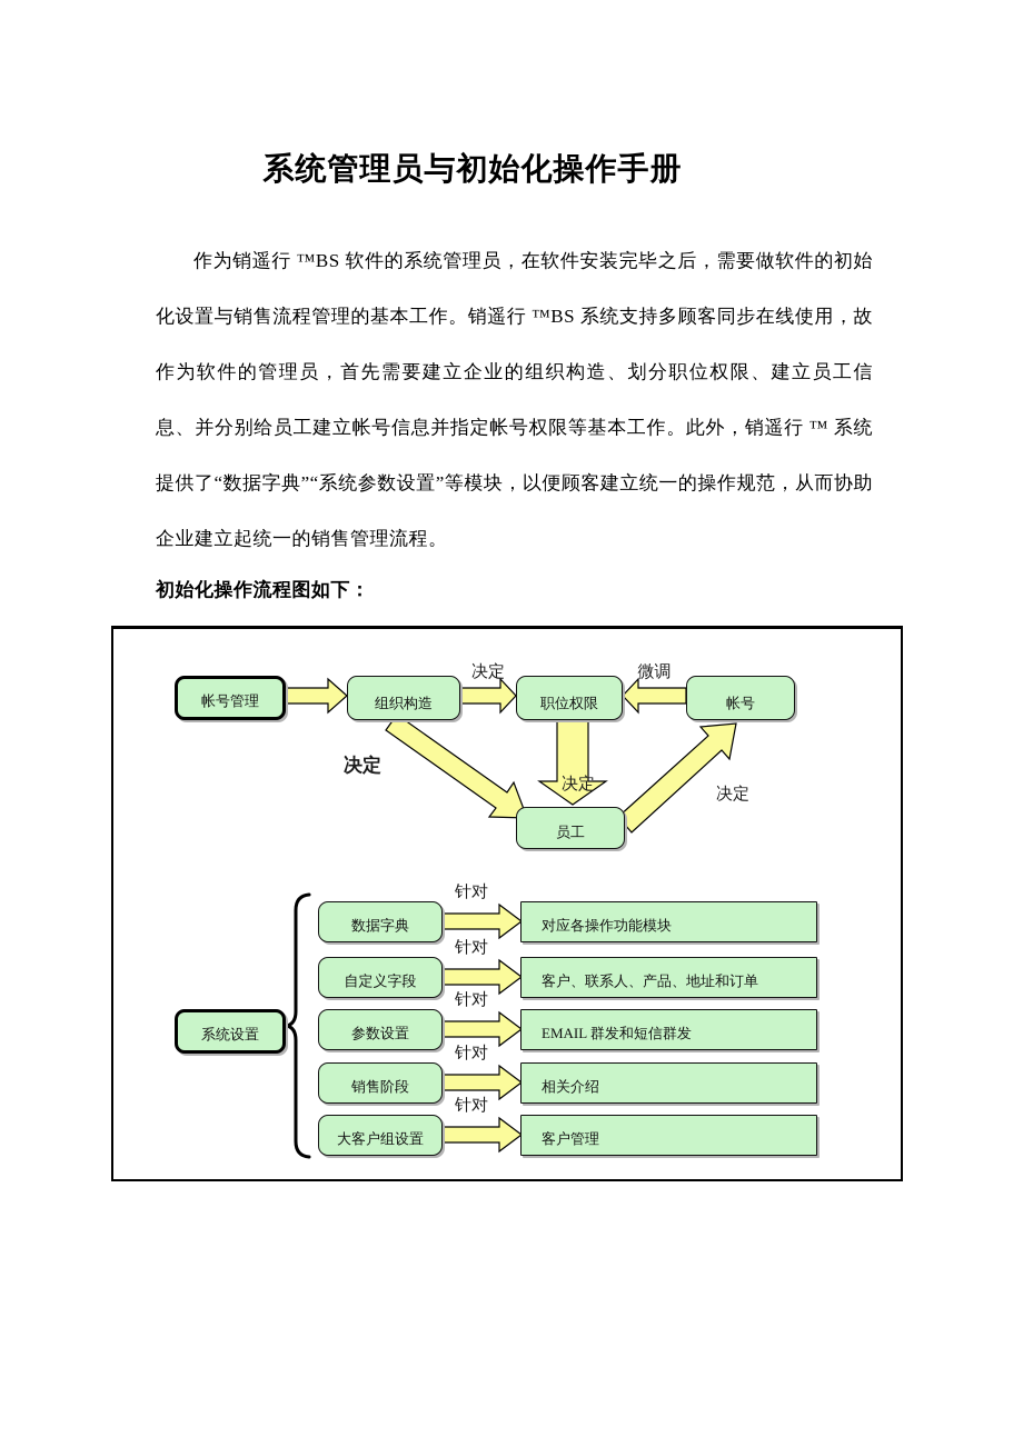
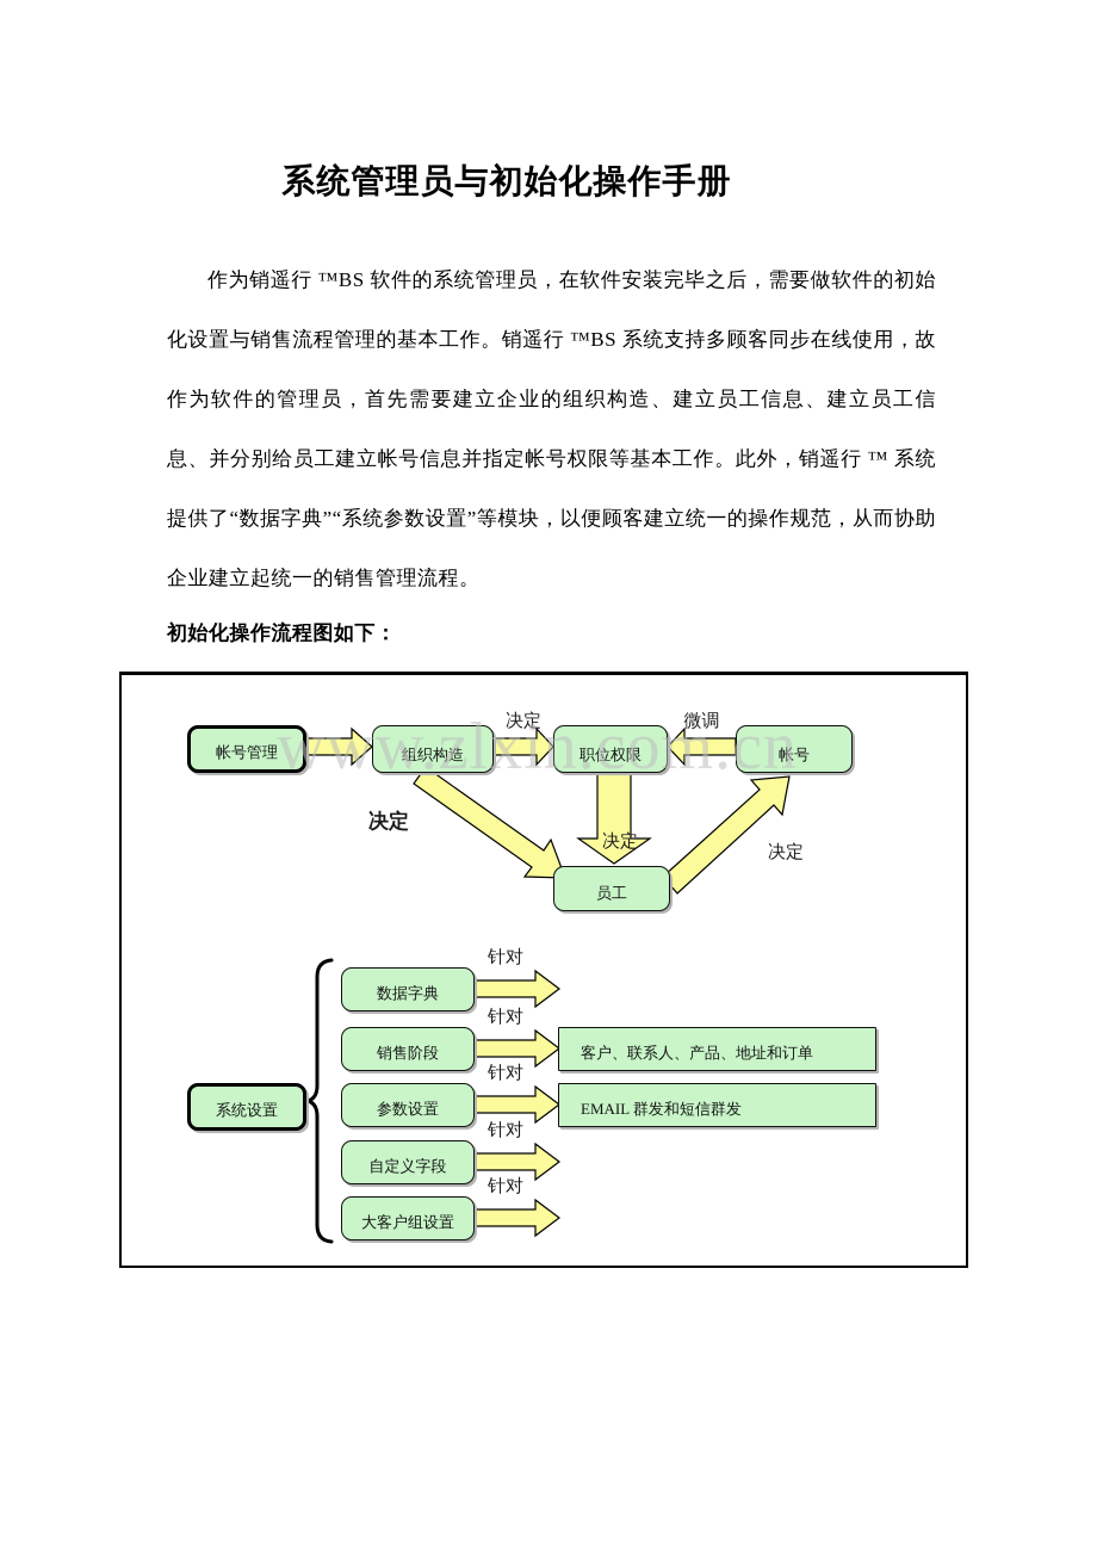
  系统管理员与初始化操作手册
- 作为销遥行 ™BS 软件的系统管理员，在软件安装完毕之后，需要做软件的初始化设置与销售流程管理的基本工作。销遥行 ™BS 系统支持多顾客同步在线使用，故作为软件的管理员，首先需要建立企业的组织构造、划分职位权限、建立员工信息、并分别给员工建立帐号信息并指定帐号权限等基本工作。此外，销遥行 ™ 系统提供了“数据字典”“系统参数设置”等模块，以便顾客建立统一的操作规范，从而协助企业建立起统一的销售管理流程。
+ 作为销遥行 ™BS 软件的系统管理员，在软件安装完毕之后，需要做软件的初始化设置与销售流程管理的基本工作。销遥行 ™BS 系统支持多顾客同步在线使用，故作为软件的管理员，首先需要建立企业的组织构造、建立员工信息、建立员工信息、并分别给员工建立帐号信息并指定帐号权限等基本工作。此外，销遥行 ™ 系统提供了“数据字典”“系统参数设置”等模块，以便顾客建立统一的操作规范，从而协助企业建立起统一的销售管理流程。
  初始化操作流程图如下：
  帐号管理
  组织构造
  职位权限
  帐号
  员工
  决定
  微调
  决定
  决定
  决定
  系统设置
  数据字典
- 自定义字段
+ 销售阶段
  参数设置
- 销售阶段
+ 自定义字段
  大客户组设置
- 对应各操作功能模块
  客户、联系人、产品、地址和订单
  EMAIL 群发和短信群发
- 相关介绍
- 客户管理
  针对
  针对
  针对
  针对
  针对
+ www.zlxin.com.cn
